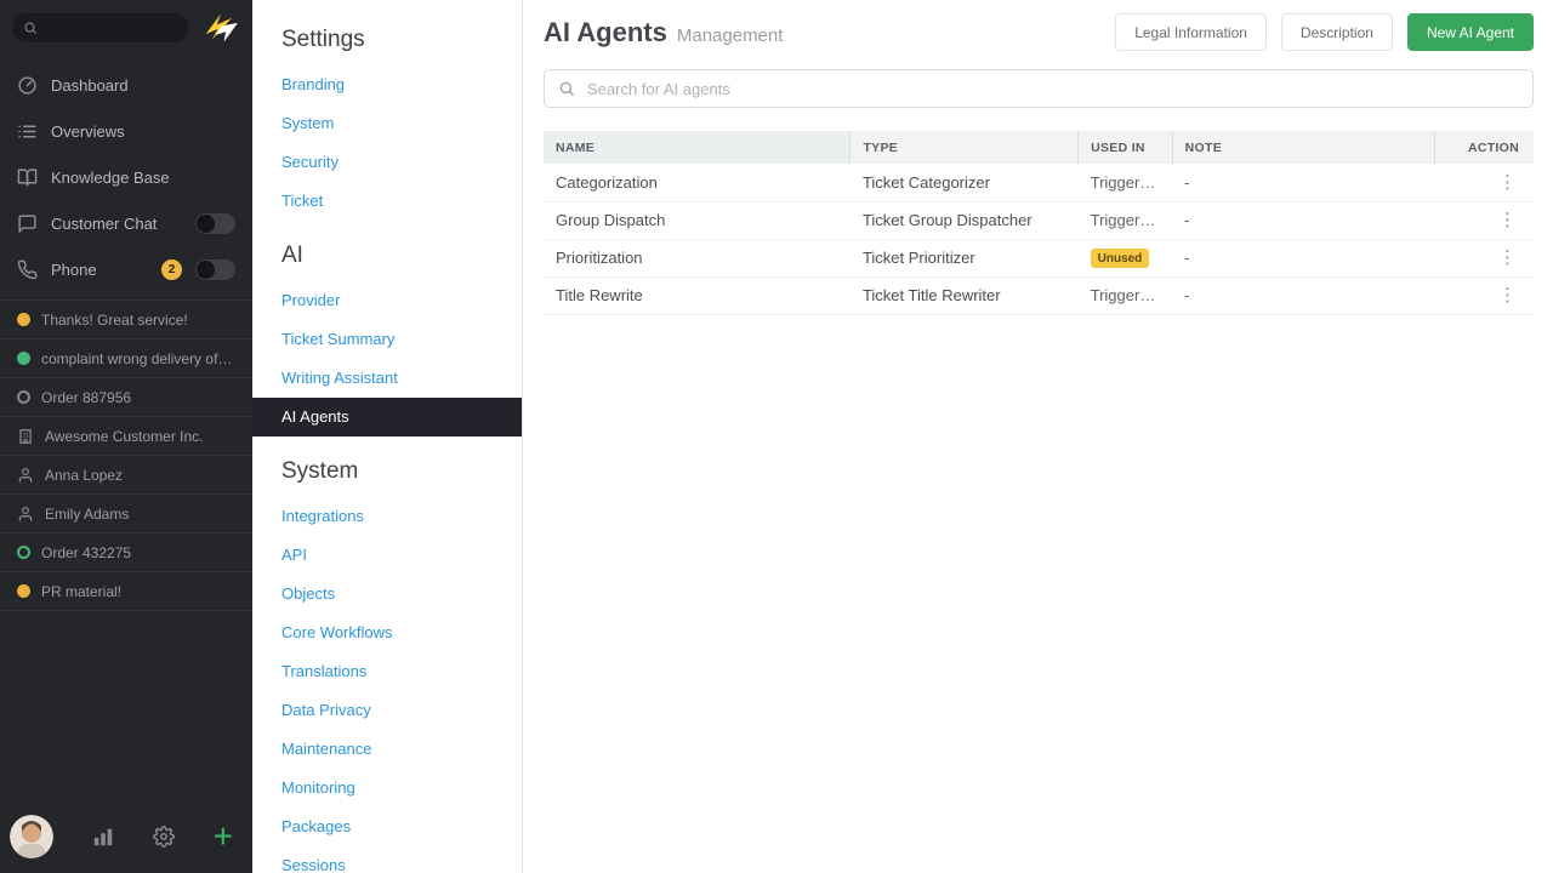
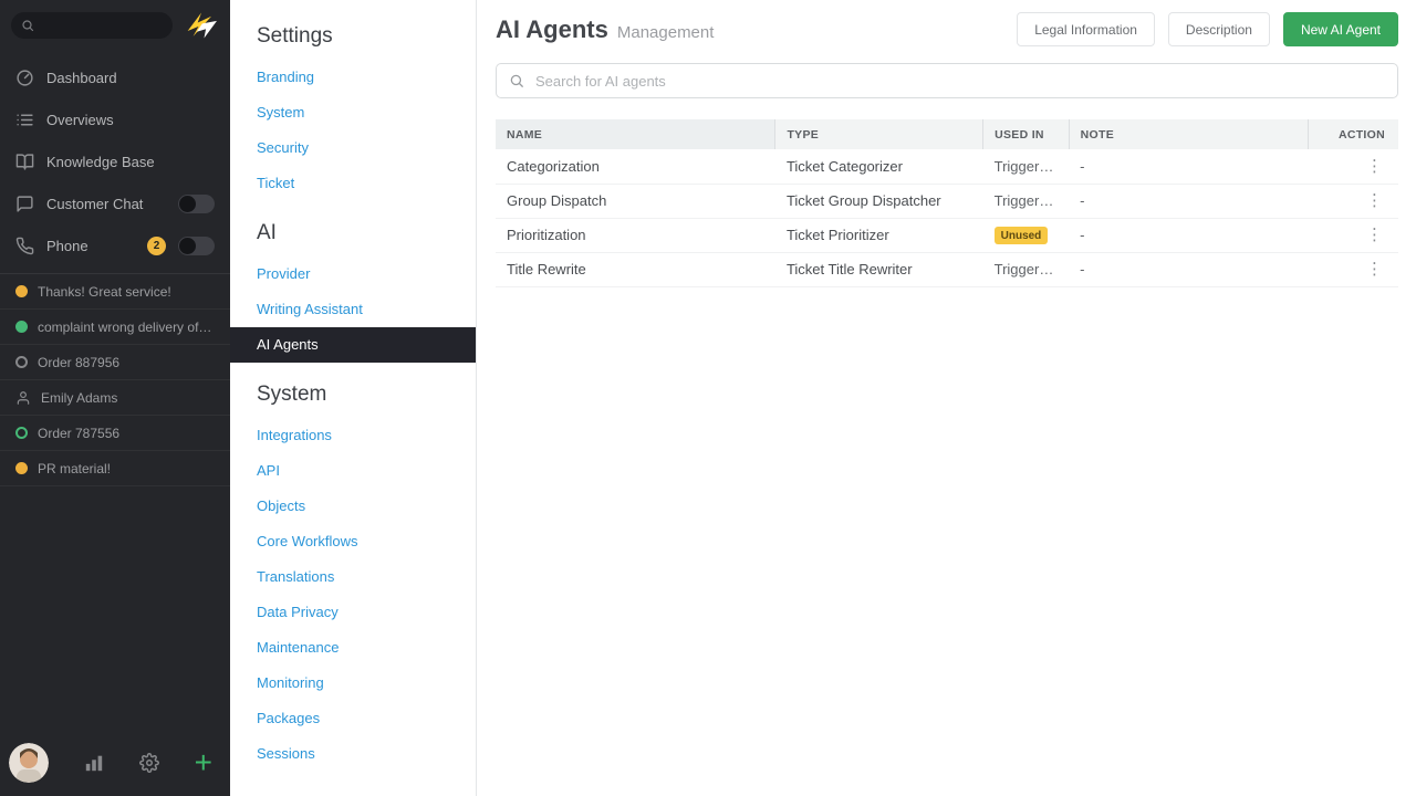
  Dashboard
  Overviews
  Knowledge Base
  Customer Chat
  Phone
  2
  Thanks! Great service!
  complaint wrong delivery of or
  Order 887956
- Awesome Customer Inc.
- Anna Lopez
  Emily Adams
- Order 432275
+ Order 787556
  PR material!
  +
  Settings
  Branding
  System
  Security
  Ticket
  AI
  Provider
- Ticket Summary
  Writing Assistant
  AI Agents
  System
  Integrations
  API
  Objects
  Core Workflows
  Translations
  Data Privacy
  Maintenance
  Monitoring
  Packages
  Sessions
  AI Agents
  Management
  Legal Information
  Description
  New AI Agent
  Search for AI agents
  NAME	TYPE	USED IN	NOTE	ACTION
  Categorization	Ticket Categorizer	Triggers (1)	-	⋮
  Group Dispatch	Ticket Group Dispatcher	Triggers (1)	-	⋮
  Prioritization	Ticket Prioritizer	Unused	-	⋮
  Title Rewrite	Ticket Title Rewriter	Triggers (1)	-	⋮
